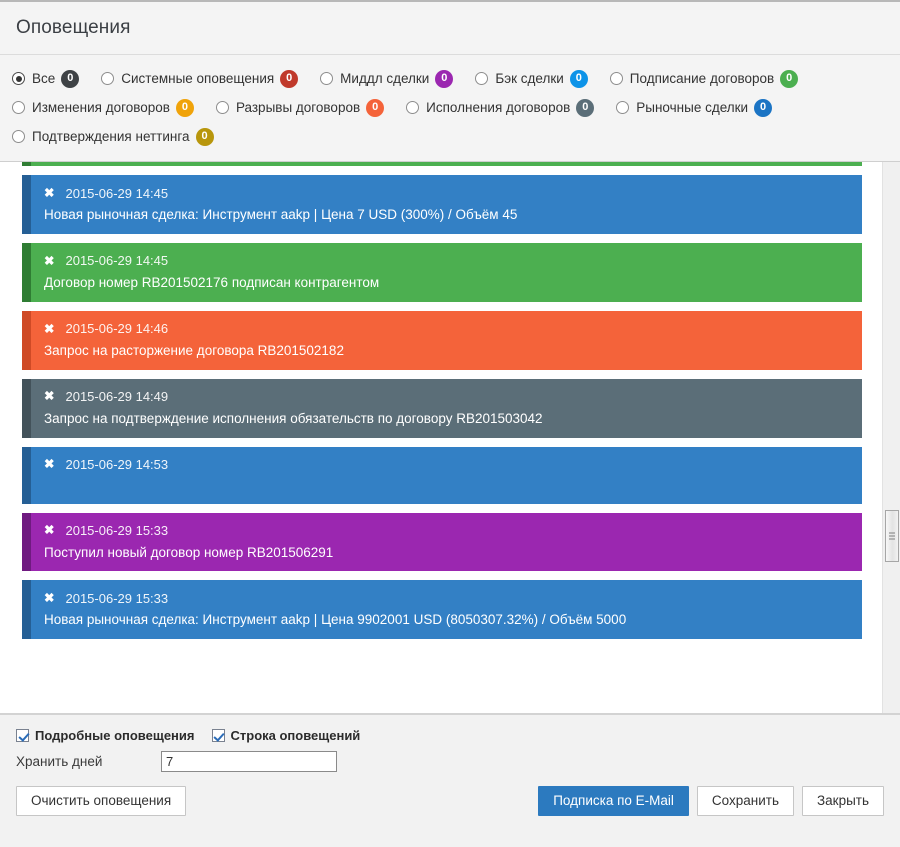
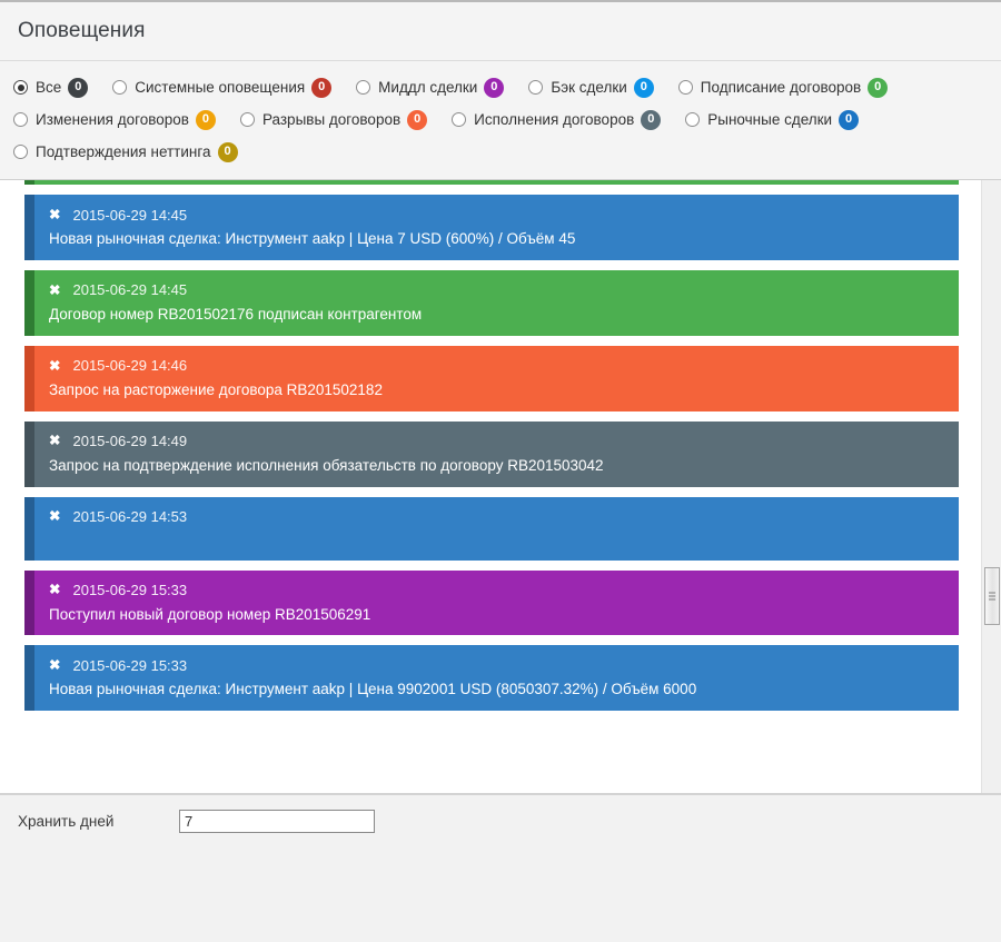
  Оповещения
  Все
  0
  Системные оповещения
  0
  Миддл сделки
  0
  Бэк сделки
  0
  Подписание договоров
  0
  Изменения договоров
  0
  Разрывы договоров
  0
  Исполнения договоров
  0
  Рыночные сделки
  0
  Подтверждения неттинга
  0
  ✖
  2015-06-29 14:45
- Новая рыночная сделка: Инструмент aakp | Цена 7 USD (300%) / Объём 45
+ Новая рыночная сделка: Инструмент aakp | Цена 7 USD (600%) / Объём 45
  ✖
  2015-06-29 14:45
  Договор номер RB201502176 подписан контрагентом
  ✖
  2015-06-29 14:46
  Запрос на расторжение договора RB201502182
  ✖
  2015-06-29 14:49
  Запрос на подтверждение исполнения обязательств по договору RB201503042
  ✖
  2015-06-29 14:53
  ✖
  2015-06-29 15:33
  Поступил новый договор номер RB201506291
  ✖
  2015-06-29 15:33
- Новая рыночная сделка: Инструмент aakp | Цена 9902001 USD (8050307.32%) / Объём 5000
+ Новая рыночная сделка: Инструмент aakp | Цена 9902001 USD (8050307.32%) / Объём 6000
- Подробные оповещения
- Строка оповещений
  Хранить дней
  7
- Очистить оповещения
- Подписка по E-Mail
- Сохранить
- Закрыть
